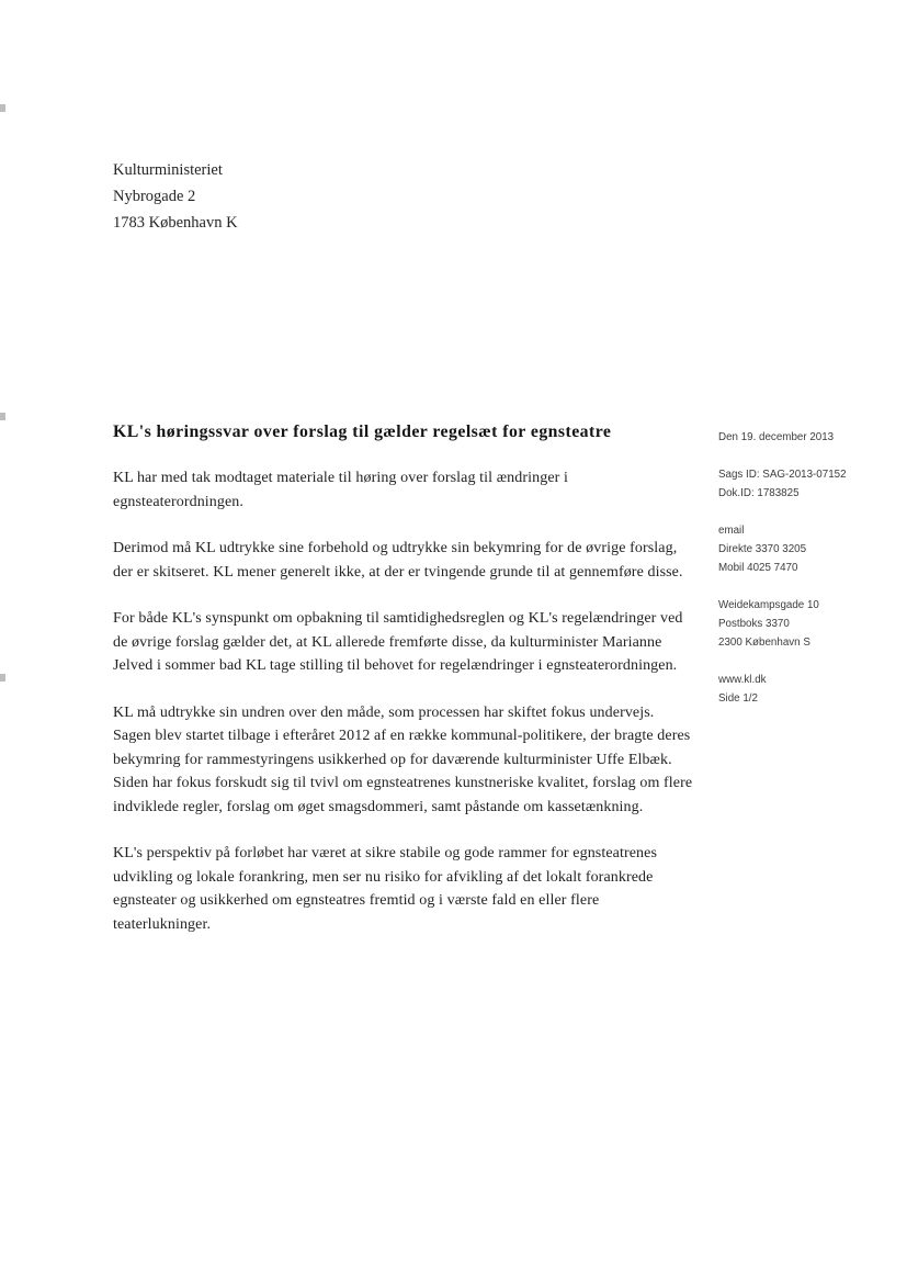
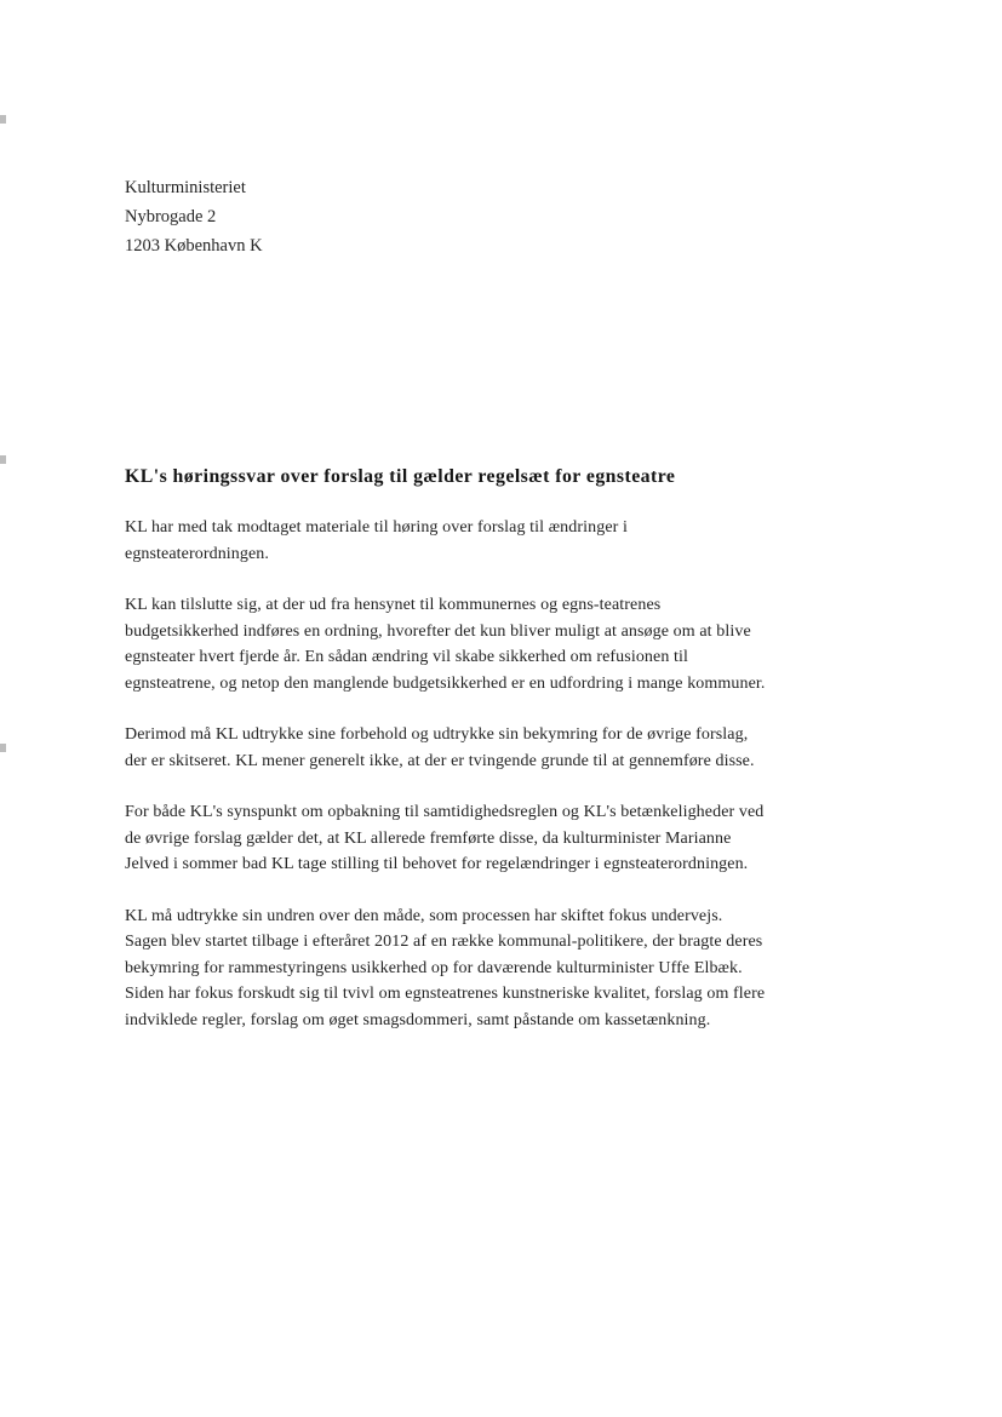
  Kulturministeriet
  Nybrogade 2
- 1783 København K
+ 1203 København K
  KL's høringssvar over forslag til gælder regelsæt for egnsteatre
  KL har med tak modtaget materiale til høring over forslag til ændringer i egnsteaterordningen.
+ KL kan tilslutte sig, at der ud fra hensynet til kommunernes og egns-teatrenes budgetsikkerhed indføres en ordning, hvorefter det kun bliver muligt at ansøge om at blive egnsteater hvert fjerde år. En sådan ændring vil skabe sikkerhed om refusionen til egnsteatrene, og netop den manglende budgetsikkerhed er en udfordring i mange kommuner.
  Derimod må KL udtrykke sine forbehold og udtrykke sin bekymring for de øvrige forslag, der er skitseret. KL mener generelt ikke, at der er tvingende grunde til at gennemføre disse.
- For både KL's synspunkt om opbakning til samtidighedsreglen og KL's regelændringer ved de øvrige forslag gælder det, at KL allerede fremførte disse, da kulturminister Marianne Jelved i sommer bad KL tage stilling til behovet for regelændringer i egnsteaterordningen.
+ For både KL's synspunkt om opbakning til samtidighedsreglen og KL's betænkeligheder ved de øvrige forslag gælder det, at KL allerede fremførte disse, da kulturminister Marianne Jelved i sommer bad KL tage stilling til behovet for regelændringer i egnsteaterordningen.
  KL må udtrykke sin undren over den måde, som processen har skiftet fokus undervejs. Sagen blev startet tilbage i efteråret 2012 af en række kommunal-politikere, der bragte deres bekymring for rammestyringens usikkerhed op for daværende kulturminister Uffe Elbæk. Siden har fokus forskudt sig til tvivl om egnsteatrenes kunstneriske kvalitet, forslag om flere indviklede regler, forslag om øget smagsdommeri, samt påstande om kassetænkning.
- KL's perspektiv på forløbet har været at sikre stabile og gode rammer for egnsteatrenes udvikling og lokale forankring, men ser nu risiko for afvikling af det lokalt forankrede egnsteater og usikkerhed om egnsteatres fremtid og i værste fald en eller flere teaterlukninger.
- Den 19. december 2013
- Sags ID: SAG-2013-07152
- Dok.ID: 1783825
- email
- Direkte 3370 3205
- Mobil 4025 7470
- Weidekampsgade 10
- Postboks 3370
- 2300 København S
- www.kl.dk
- Side 1/2
